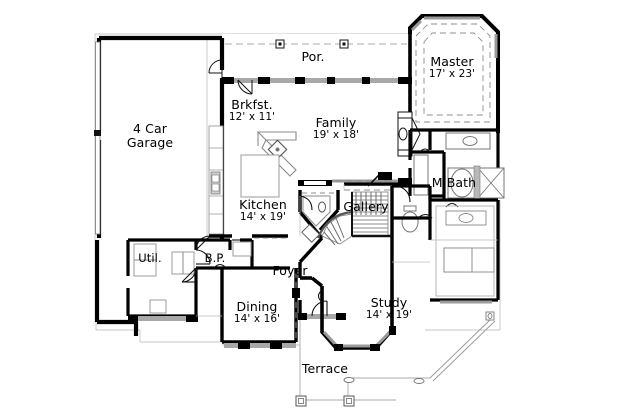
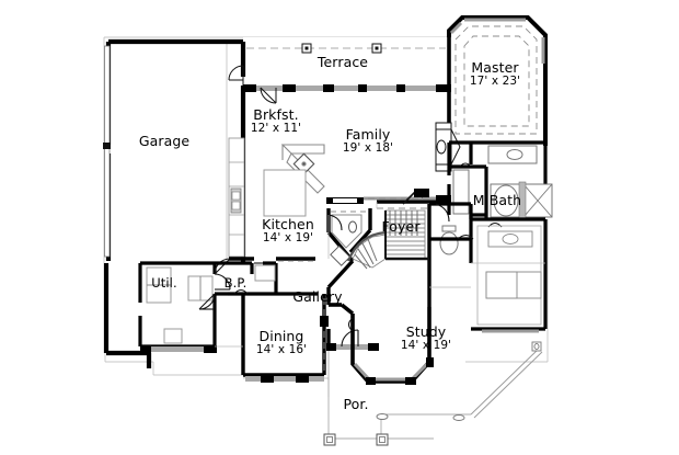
- 4 Car
  Garage
- Por.
+ Terrace
  Brkfst.
  12' x 11'
  Family
  19' x 18'
  Master
  17' x 23'
  Kitchen
  14' x 19'
- Gallery
+ Foyer
  M.Bath
  Util.
  B.P.
- Foyer
+ Gallery
  Dining
  14' x 16'
  Study
  14' x 19'
- Terrace
+ Por.
